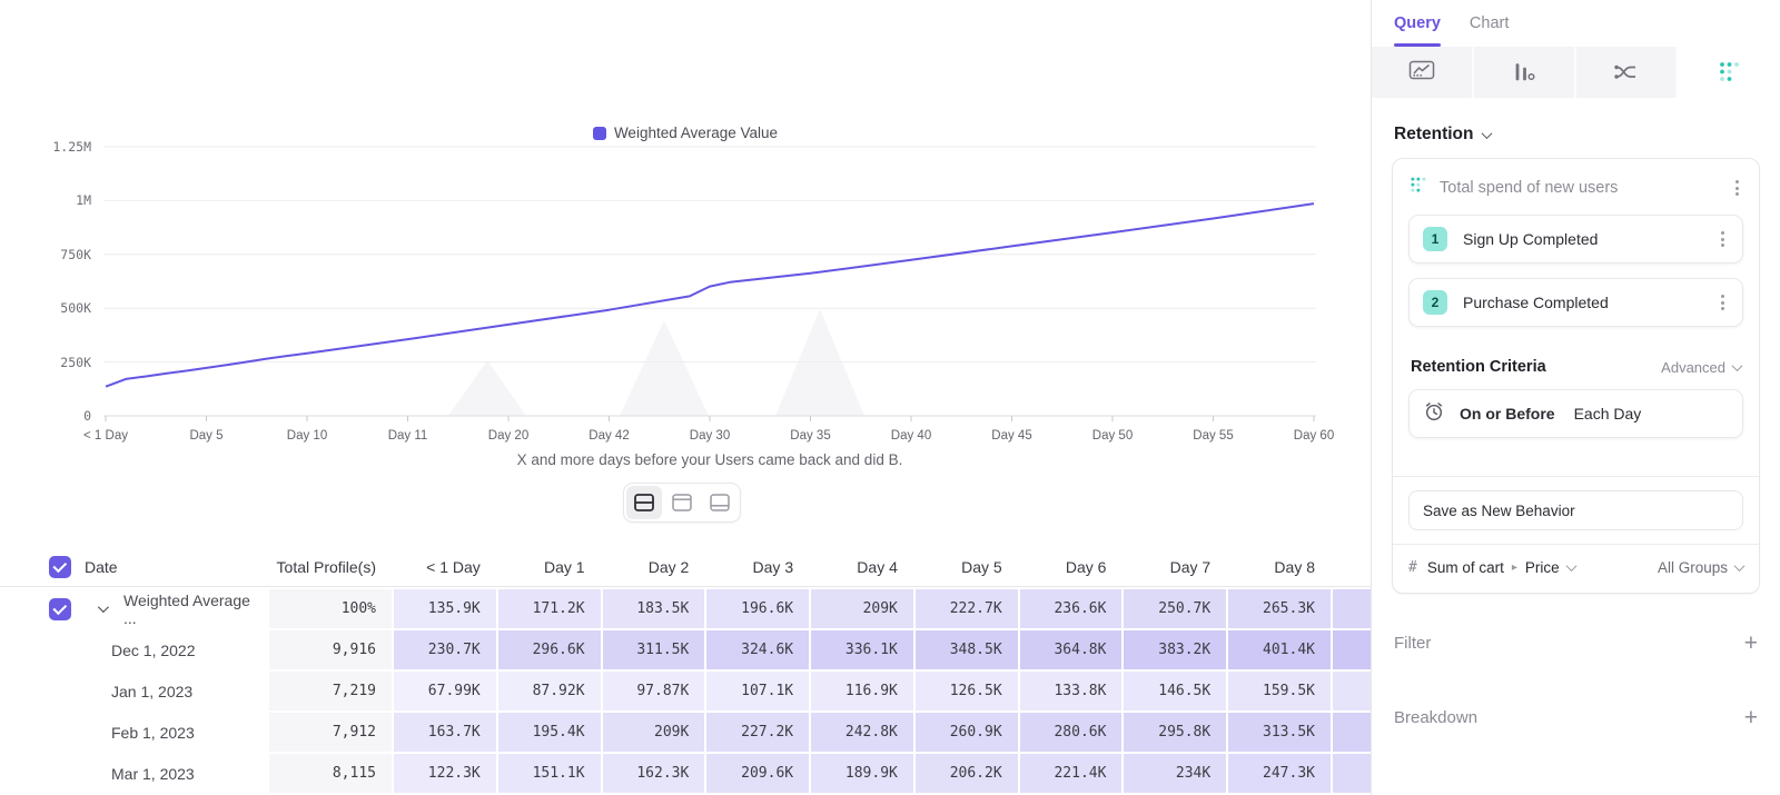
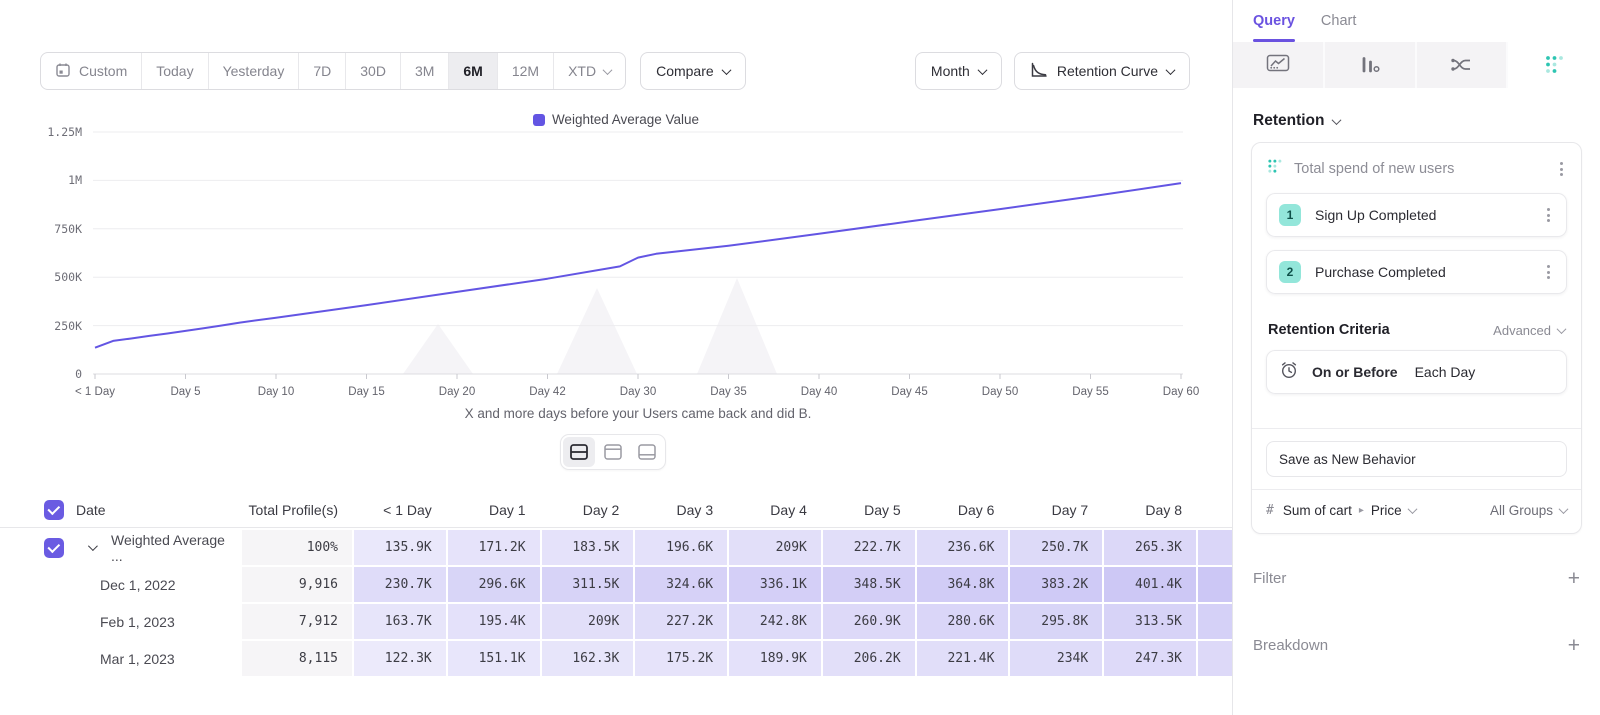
+ Custom
+ Today
+ Yesterday
+ 7D
+ 30D
+ 3M
+ 6M
+ 12M
+ XTD
+ Compare
+ Month
+ Retention Curve
  Weighted Average Value
  0
  250K
  500K
  750K
  1M
  1.25M
  < 1 Day
  Day 5
  Day 10
- Day 11
+ Day 15
  Day 20
  Day 42
  Day 30
  Day 35
  Day 40
  Day 45
  Day 50
  Day 55
  Day 60
  X and more days before your Users came back and did B.
  Date
  Total Profile(s)
  < 1 Day
  Day 1
  Day 2
  Day 3
  Day 4
  Day 5
  Day 6
  Day 7
  Day 8
  Weighted Average ...
  100%
  135.9K
  171.2K
  183.5K
  196.6K
  209K
  222.7K
  236.6K
  250.7K
  265.3K
  Dec 1, 2022
  9,916
  230.7K
  296.6K
  311.5K
  324.6K
  336.1K
  348.5K
  364.8K
  383.2K
  401.4K
- Jan 1, 2023
- 7,219
- 67.99K
- 87.92K
- 97.87K
- 107.1K
- 116.9K
- 126.5K
- 133.8K
- 146.5K
- 159.5K
  Feb 1, 2023
  7,912
  163.7K
  195.4K
  209K
  227.2K
  242.8K
  260.9K
  280.6K
  295.8K
  313.5K
  Mar 1, 2023
  8,115
  122.3K
  151.1K
  162.3K
- 209.6K
+ 175.2K
  189.9K
  206.2K
  221.4K
  234K
  247.3K
  Query
  Chart
  Retention
  Total spend of new users
  1
  Sign Up Completed
  2
  Purchase Completed
  Retention Criteria
  Advanced
  On or Before
  Each Day
  Save as New Behavior
  #
  Sum of cart
  ▸
  Price
  All Groups
  Filter
  +
  Breakdown
  +
